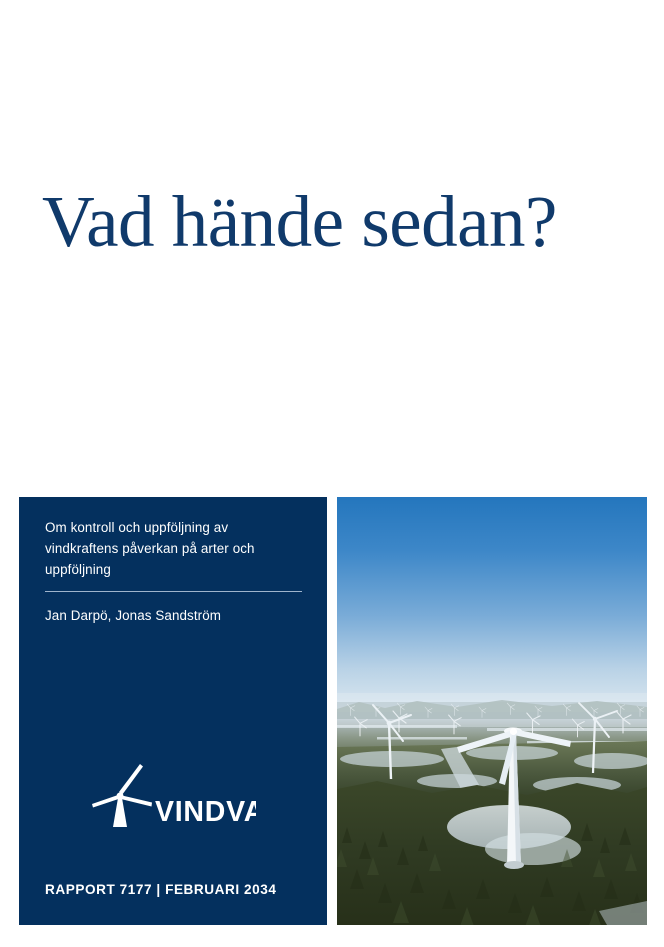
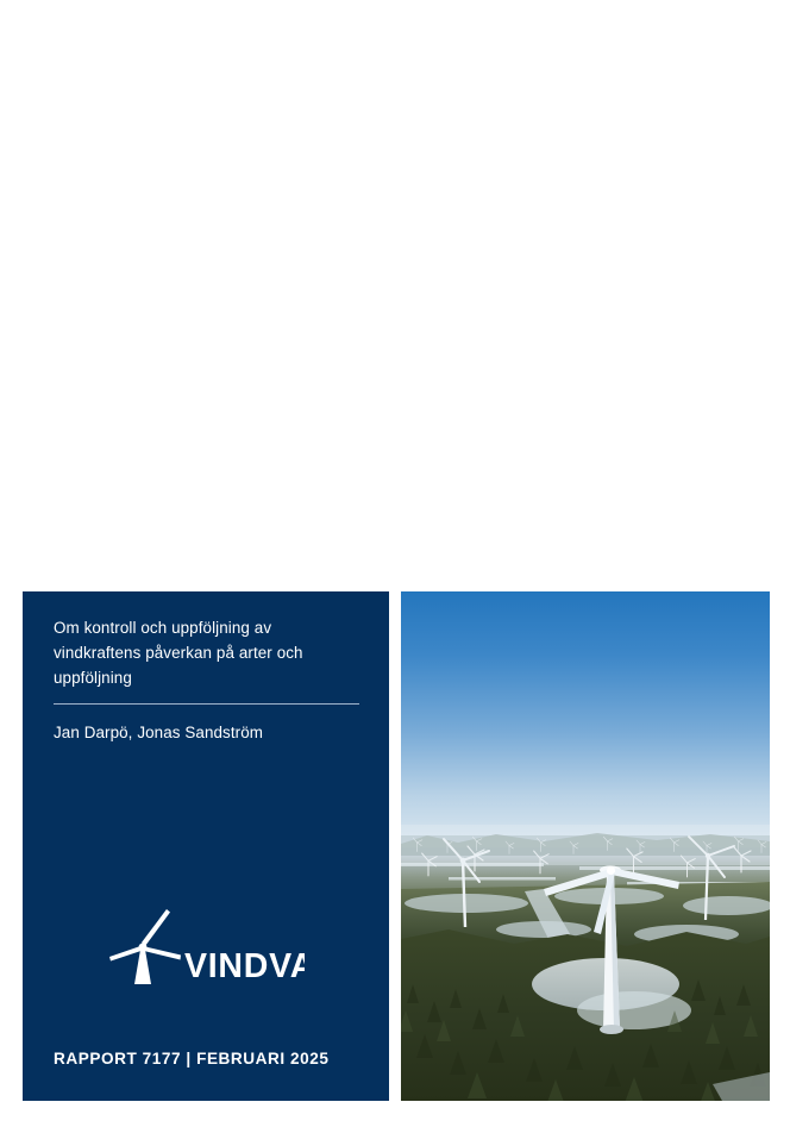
- Vad hände sedan?
  Om kontroll och uppföljning av vindkraftens påverkan på arter och uppföljning
  Jan Darpö, Jonas Sandström
  VINDVA
- RAPPORT 7177 | FEBRUARI 2034
+ RAPPORT 7177 | FEBRUARI 2025
